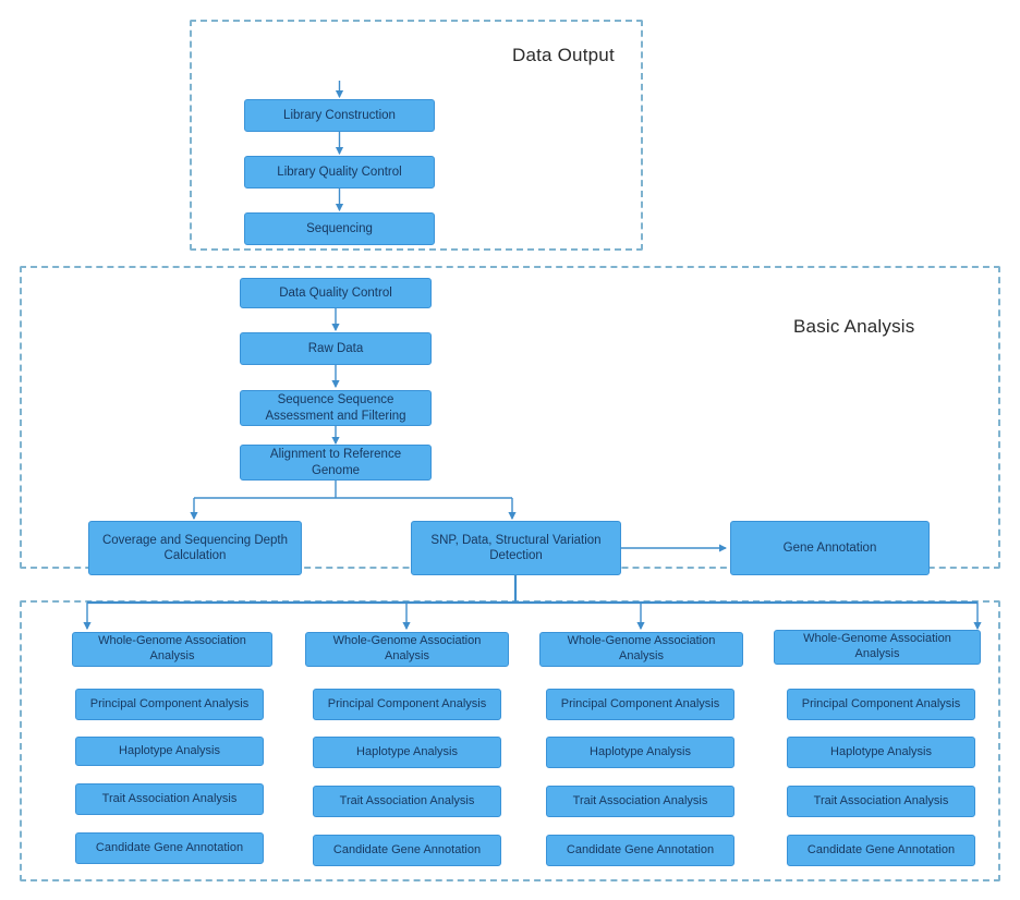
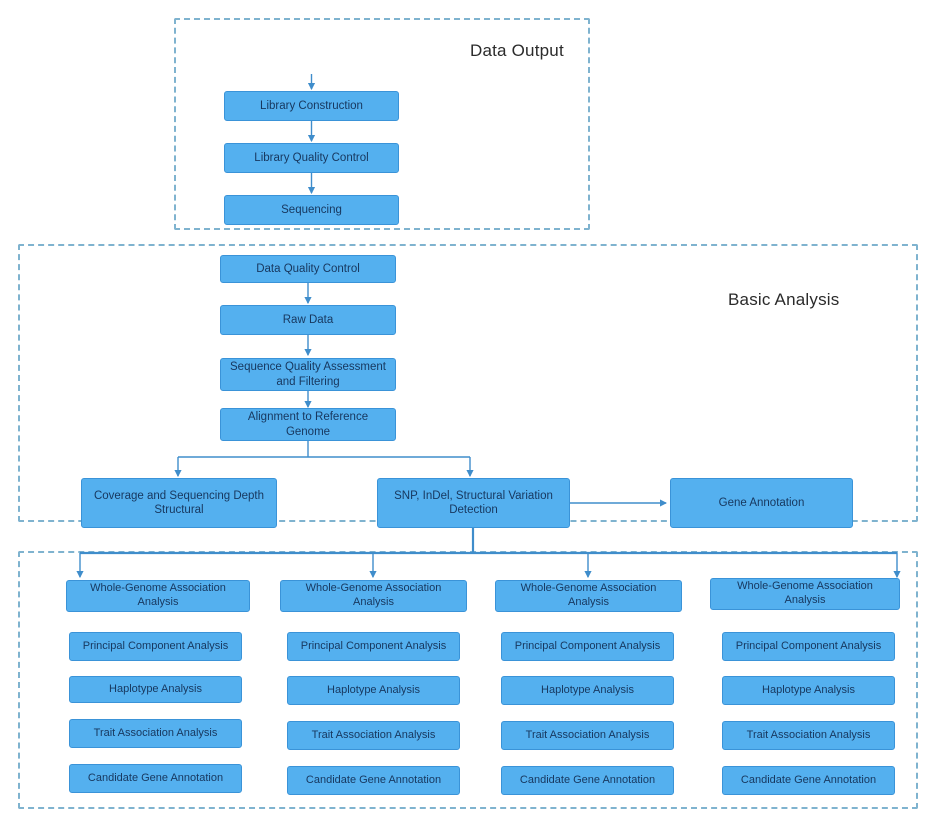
  Data Output
  Basic Analysis
  Library Construction
  Library Quality Control
  Sequencing
  Data Quality Control
  Raw Data
- Sequence Sequence Assessment and Filtering
+ Sequence Quality Assessment and Filtering
  Alignment to Reference Genome
- Coverage and Sequencing Depth Calculation
+ Coverage and Sequencing Depth Structural
- SNP, Data, Structural Variation Detection
+ SNP, InDel, Structural Variation Detection
  Gene Annotation
  Whole-Genome Association Analysis
  Principal Component Analysis
  Haplotype Analysis
  Trait Association Analysis
  Candidate Gene Annotation
  Whole-Genome Association Analysis
  Principal Component Analysis
  Haplotype Analysis
  Trait Association Analysis
  Candidate Gene Annotation
  Whole-Genome Association Analysis
  Principal Component Analysis
  Haplotype Analysis
  Trait Association Analysis
  Candidate Gene Annotation
  Whole-Genome Association Analysis
  Principal Component Analysis
  Haplotype Analysis
  Trait Association Analysis
  Candidate Gene Annotation
